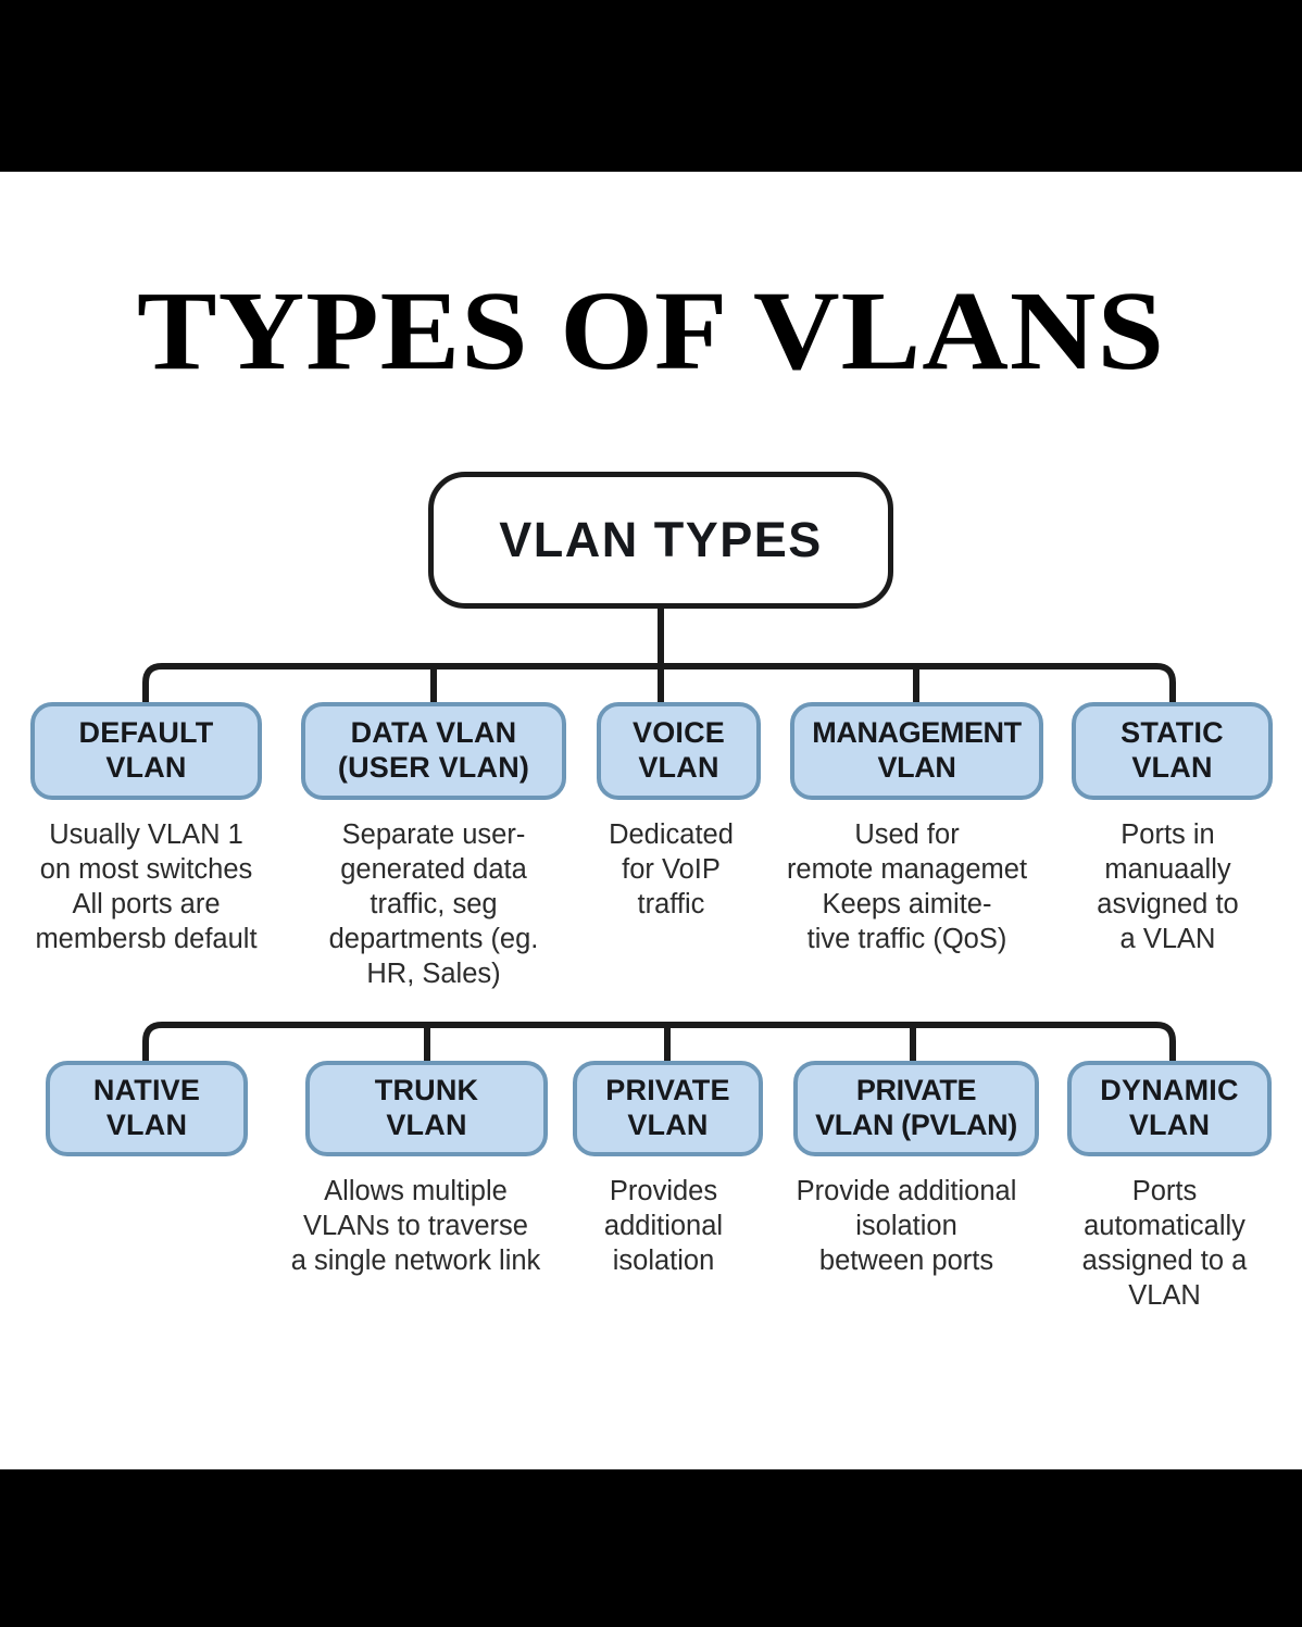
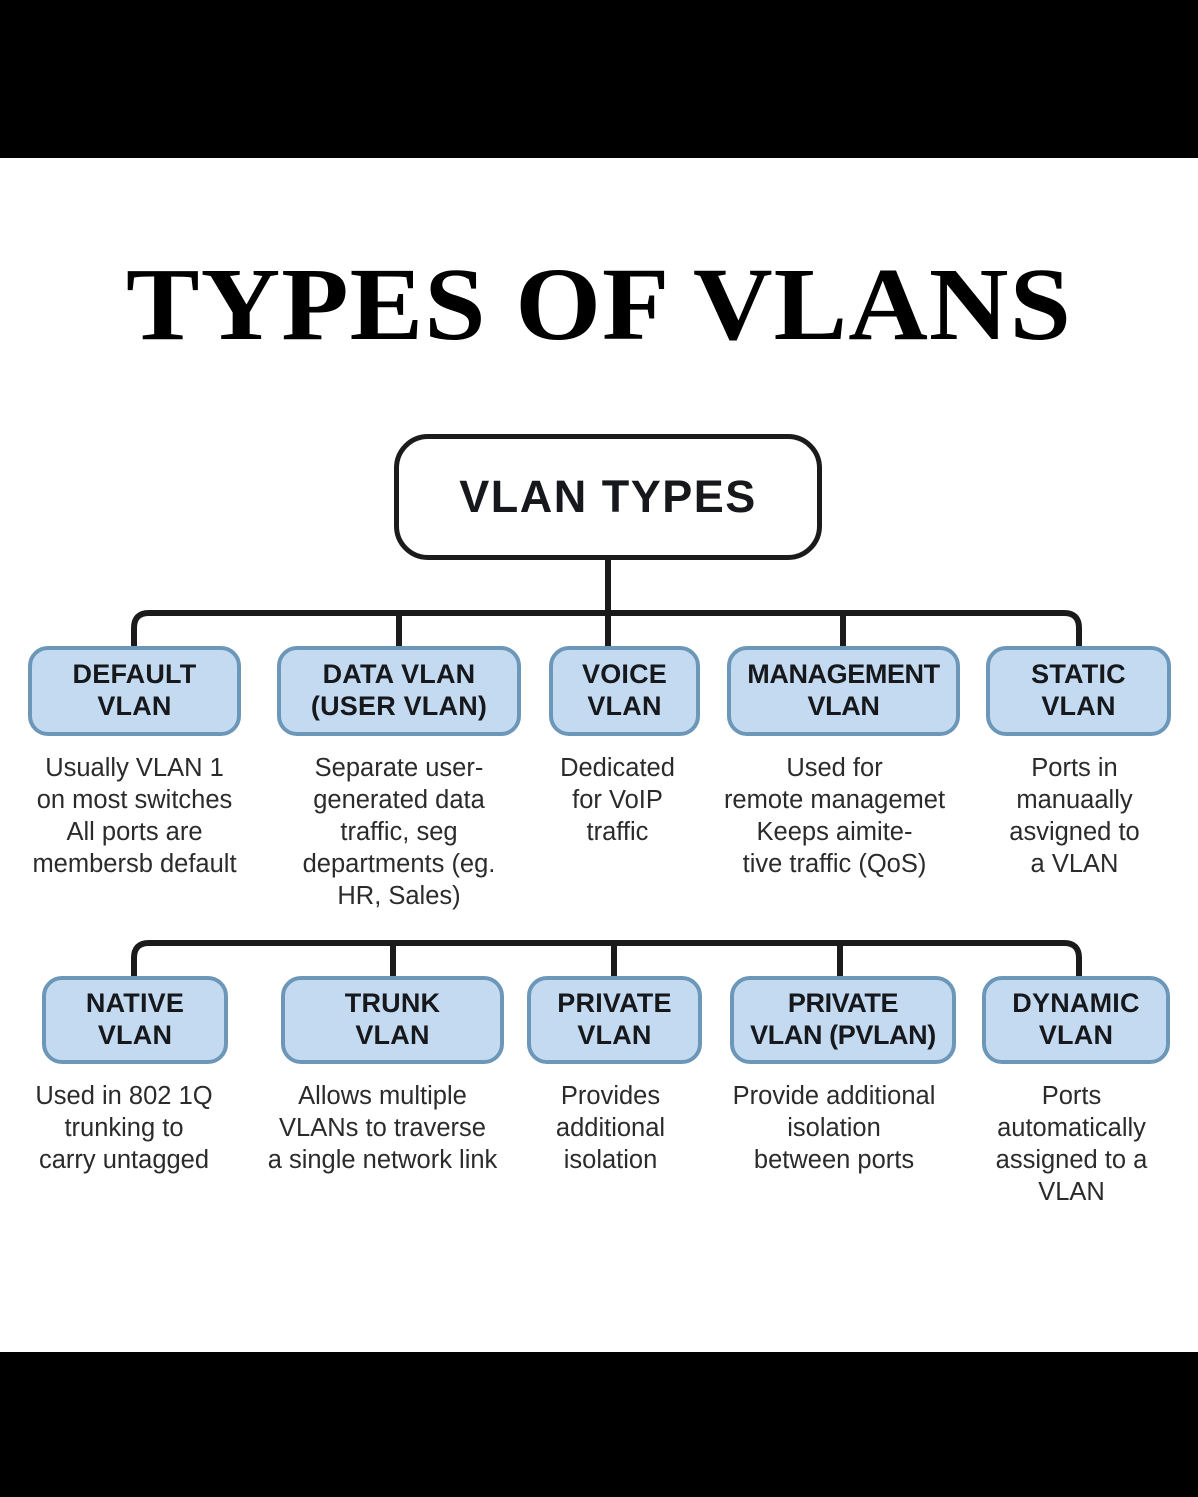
  TYPES OF VLANS
  VLAN TYPES
  DEFAULT
  VLAN
  Usually VLAN 1
  on most switches
  All ports are
  membersb default
  DATA VLAN
  (USER VLAN)
  Separate user-
  generated data
  traffic, seg
  departments (eg.
  HR, Sales)
  VOICE
  VLAN
  Dedicated
  for VoIP
  traffic
  MANAGEMENT
  VLAN
  Used for
  remote managemet
  Keeps aimite-
  tive traffic (QoS)
  STATIC
  VLAN
  Ports in
  manuaally
  asvigned to
  a VLAN
  NATIVE
  VLAN
+ Used in 802 1Q
+ trunking to
+ carry untagged
  TRUNK
  VLAN
  Allows multiple
  VLANs to traverse
  a single network link
  PRIVATE
  VLAN
  Provides
  additional
  isolation
  PRIVATE
  VLAN (PVLAN)
  Provide additional
  isolation
  between ports
  DYNAMIC
  VLAN
  Ports
  automatically
  assigned to a
  VLAN
